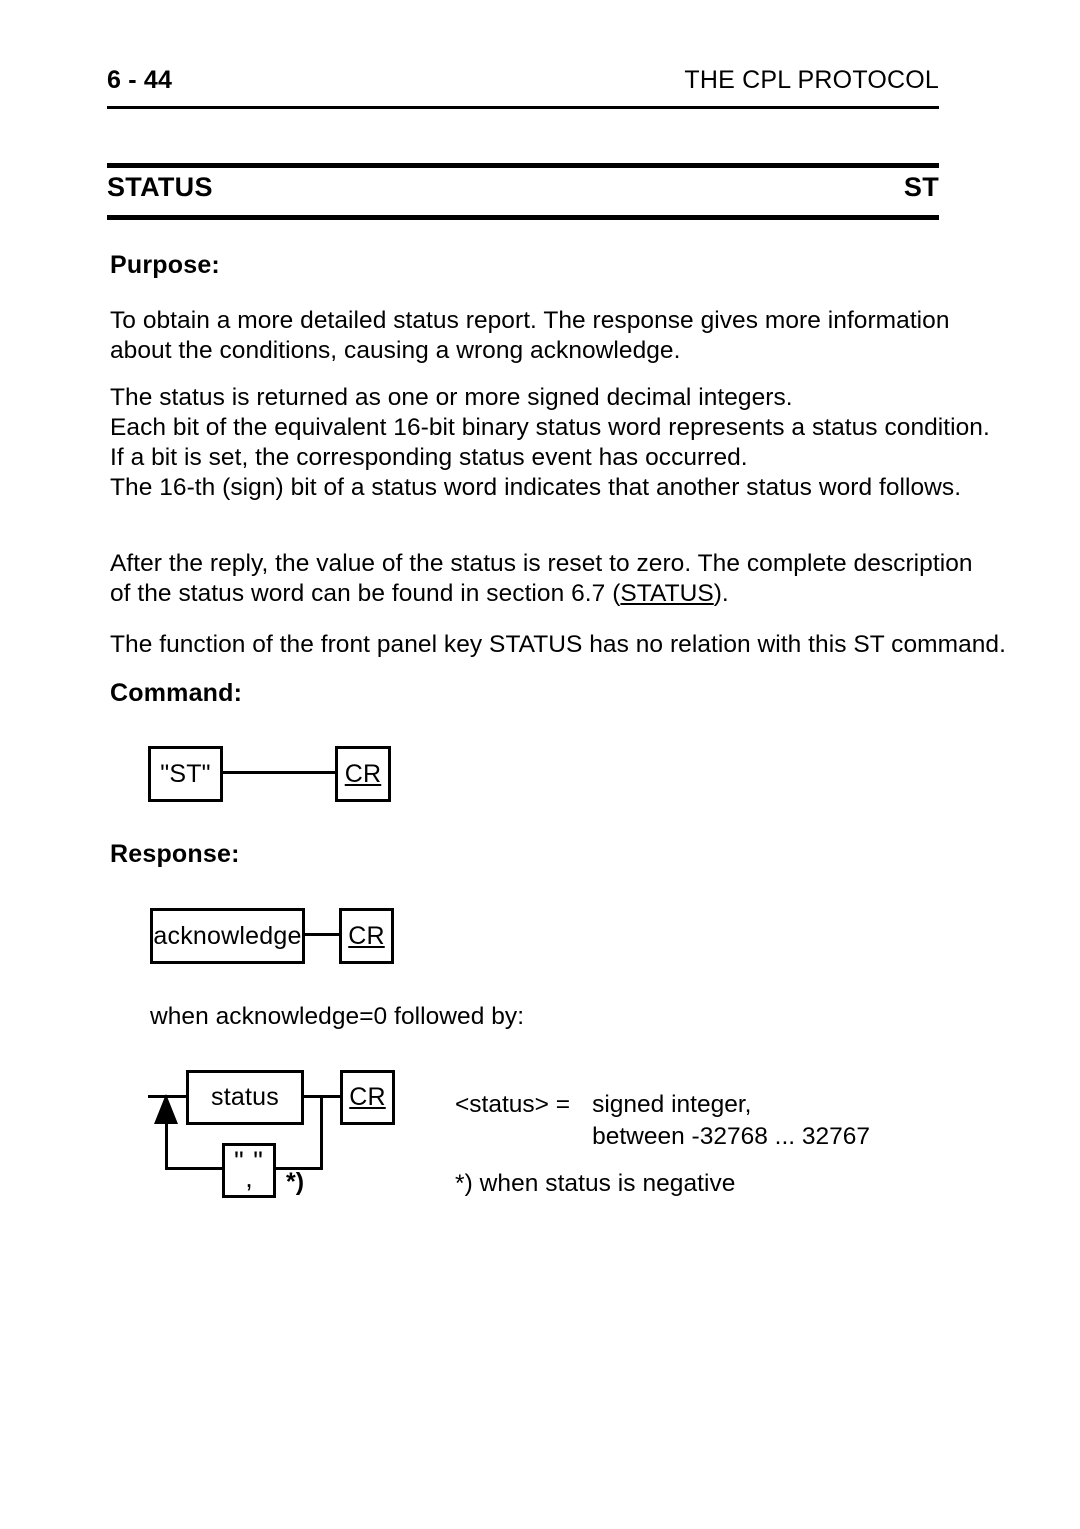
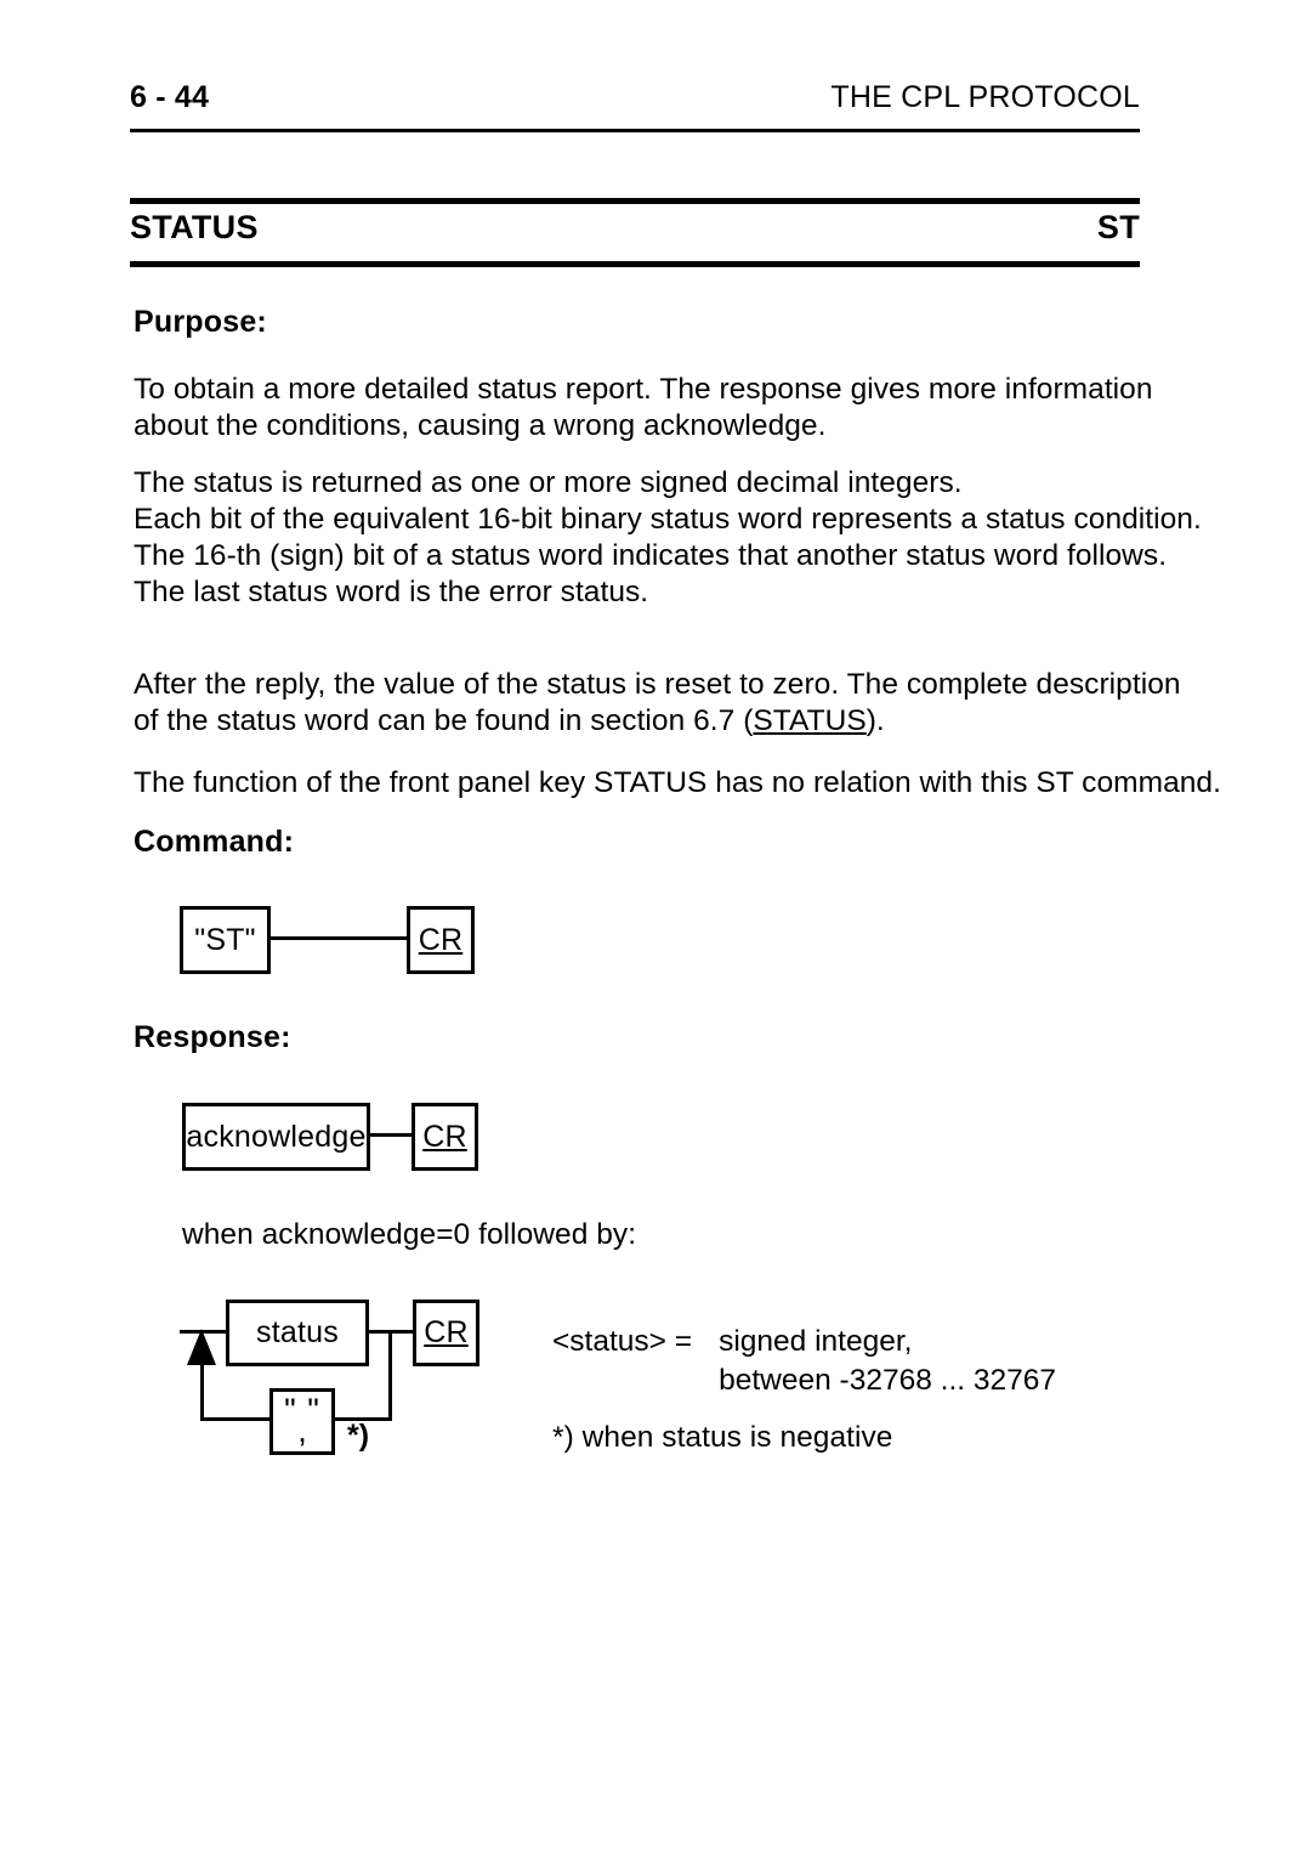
  6 - 44
  THE CPL PROTOCOL
  STATUS
  ST
  Purpose:
  To obtain a more detailed status report. The response gives more information
  about the conditions, causing a wrong acknowledge.
  The status is returned as one or more signed decimal integers.
  Each bit of the equivalent 16-bit binary status word represents a status condition.
- If a bit is set, the corresponding status event has occurred.
  The 16-th (sign) bit of a status word indicates that another status word follows.
+ The last status word is the error status.
  After the reply, the value of the status is reset to zero. The complete description
  of the status word can be found in section 6.7 (STATUS).
  The function of the front panel key STATUS has no relation with this ST command.
  Command:
  "ST"
  CR
  Response:
  acknowledge
  CR
  when acknowledge=0 followed by:
  status
  CR
  " "
  ,
  *)
  <status> =
  signed integer,
  between -32768 ... 32767
  *) when status is negative
